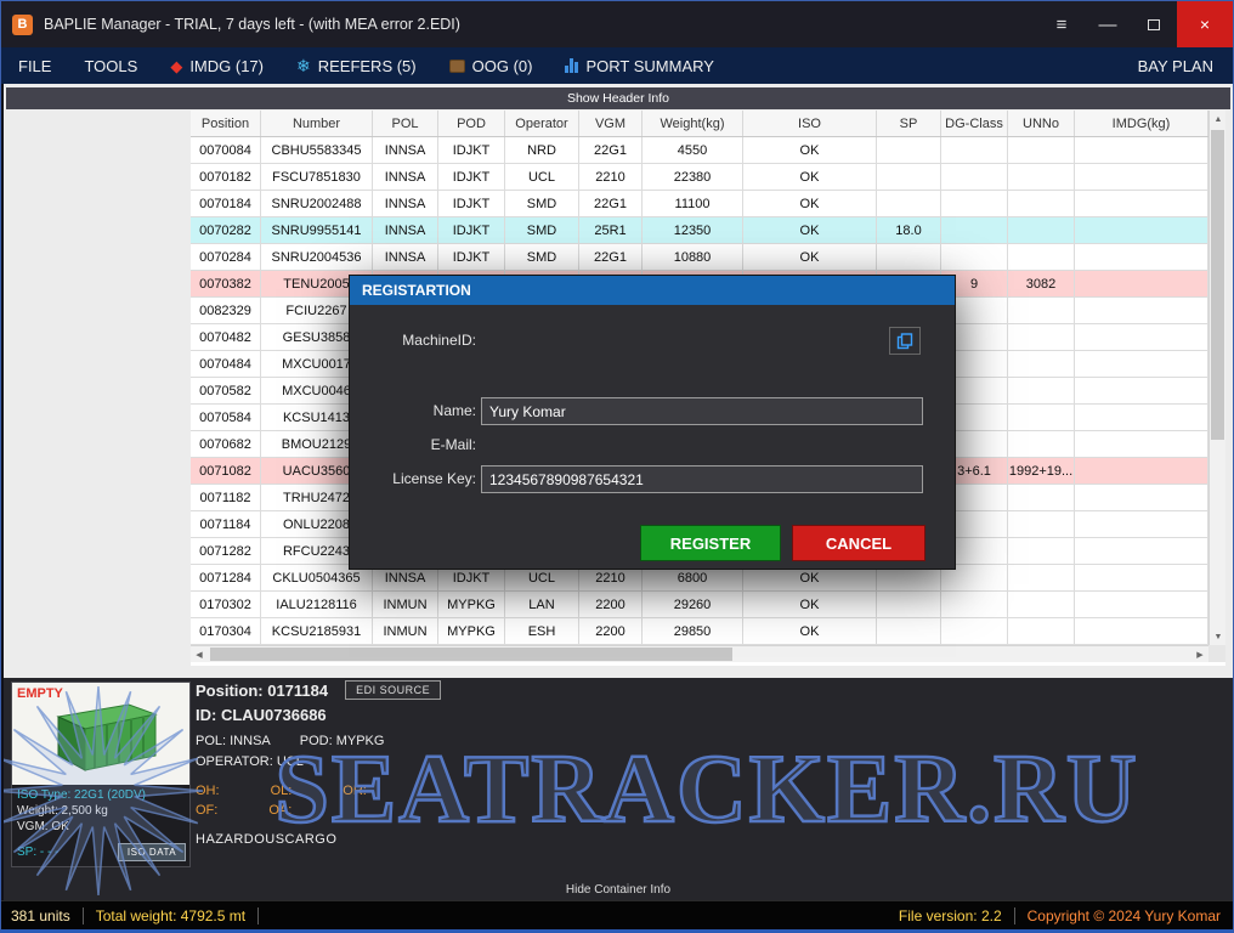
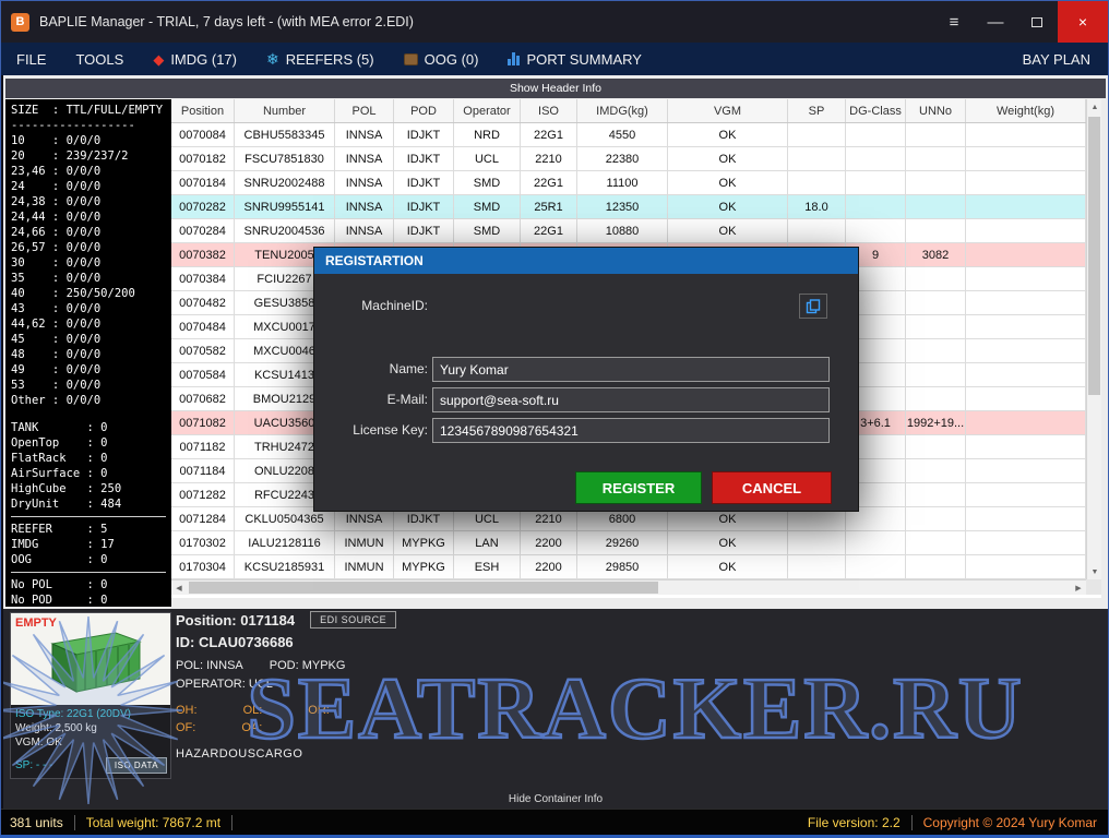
  B
  BAPLIE Manager - TRIAL, 7 days left - (with MEA error 2.EDI)
  ≡
  —
  ×
  FILE
  TOOLS
  ◆
  IMDG (17)
  ❄
  REEFERS (5)
  OOG (0)
  PORT SUMMARY
  BAY PLAN
  Show Header Info
+ SIZE : TTL/FULL/EMPTY
+ ------------------
+ 10 : 0/0/0
+ 20 : 239/237/2
+ 23,46 : 0/0/0
+ 24 : 0/0/0
+ 24,38 : 0/0/0
+ 24,44 : 0/0/0
+ 24,66 : 0/0/0
+ 26,57 : 0/0/0
+ 30 : 0/0/0
+ 35 : 0/0/0
+ 40 : 250/50/200
+ 43 : 0/0/0
+ 44,62 : 0/0/0
+ 45 : 0/0/0
+ 48 : 0/0/0
+ 49 : 0/0/0
+ 53 : 0/0/0
+ Other : 0/0/0
+ TANK : 0
+ OpenTop : 0
+ FlatRack : 0
+ AirSurface : 0
+ HighCube : 250
+ DryUnit : 484
+ REEFER : 5
+ IMDG : 17
+ OOG : 0
+ No POL : 0
+ No POD : 0
  Position
  Number
  POL
  POD
  Operator
- VGM
+ ISO
- Weight(kg)
+ IMDG(kg)
- ISO
+ VGM
  SP
  DG-Class
  UNNo
- IMDG(kg)
+ Weight(kg)
  0070084
  CBHU5583345
  INNSA
  IDJKT
  NRD
  22G1
  4550
  OK
  0070182
  FSCU7851830
  INNSA
  IDJKT
  UCL
  2210
  22380
  OK
  0070184
  SNRU2002488
  INNSA
  IDJKT
  SMD
  22G1
  11100
  OK
  0070282
  SNRU9955141
  INNSA
  IDJKT
  SMD
  25R1
  12350
  OK
  18.0
  0070284
  SNRU2004536
  INNSA
  IDJKT
  SMD
  22G1
  10880
  OK
  0070382
  TENU2005
  9
  3082
- 0082329
+ 0070384
  FCIU2267
  0070482
  GESU3858
  0070484
  MXCU0017
  0070582
  MXCU0046
  0070584
  KCSU1413
  0070682
  BMOU212
  0071082
  UACU3560
  3+6.1
  1992+19...
  0071182
  TRHU2472
  0071184
  ONLU2208
  0071282
  RFCU2243
  0071284
  CKLU0504365
  INNSA
  IDJKT
  UCL
  2210
  6800
  OK
  0170302
  IALU2128116
  INMUN
  MYPKG
  LAN
  2200
  29260
  OK
  0170304
  KCSU2185931
  INMUN
  MYPKG
  ESH
  2200
  29850
  OK
  REGISTARTION
  MachineID:
  Name:
  Yury Komar
  E-Mail:
+ support@sea-soft.ru
  License Key:
  1234567890987654321
  REGISTER
  CANCEL
  EMPTY
  ISO Type: 22G1 (20DV)
  Weight: 2,500 kg
  VGM: OK
  SP: - - -
  ISO DATA
  Position: 0171184
  EDI SOURCE
  ID: CLAU0736686
  POL: INNSA
  POD: MYPKG
  OPERATOR: UCL
  OH:
  OL:
  OR:
  OF:
  OA:
  HAZARDOUSCARGO
  SEATRACKER.RU
  Hide Container Info
  381 units
- Total weight: 4792.5 mt
+ Total weight: 7867.2 mt
  File version: 2.2
  Copyright © 2024 Yury Komar
